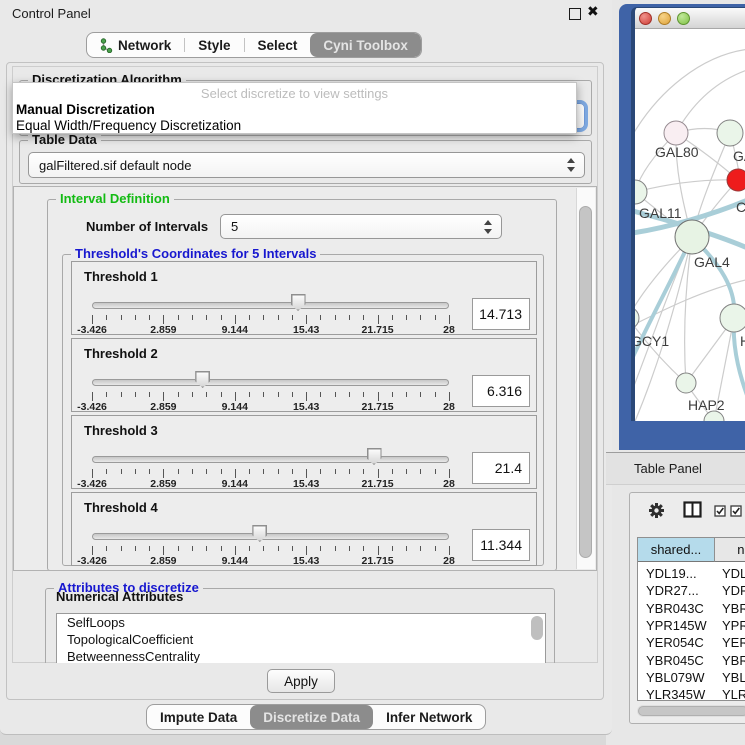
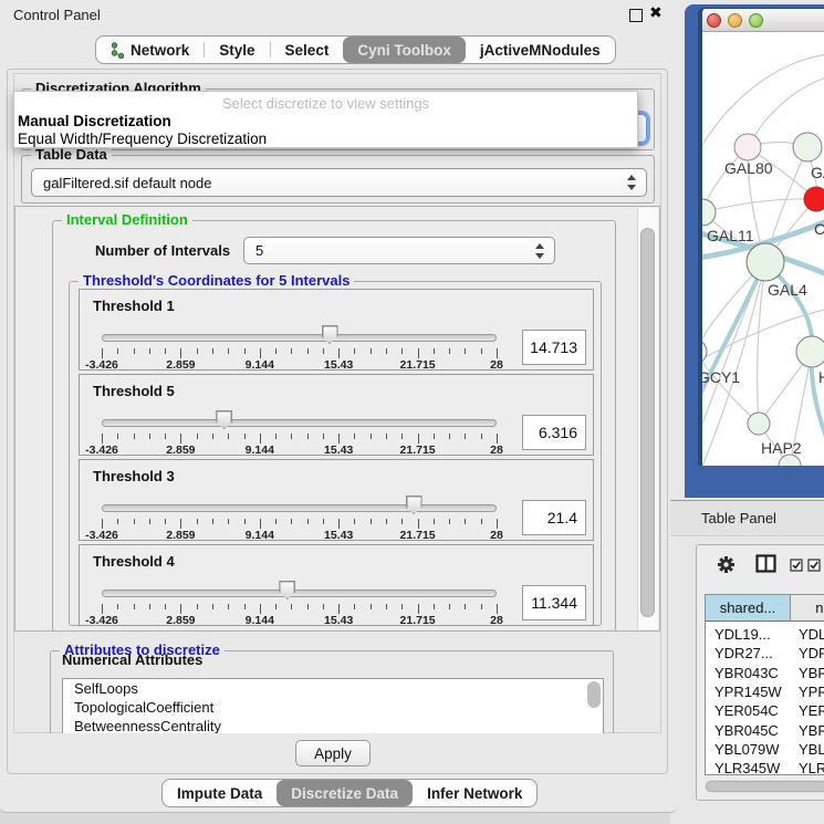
  Control Panel
  ✖
  Network
  Style
  Select
  Cyni Toolbox
+ jActiveMNodules
  Discretization Algorithm
  Table Data
  galFiltered.sif default node
  Select discretize to view settings
  Manual Discretization
  Equal Width/Frequency Discretization
  Interval Definition
  Number of Intervals
  5
  Threshold's Coordinates for 5 Intervals
  Threshold 1
  -3.426
  2.859
  9.144
  15.43
  21.715
  28
  14.713
- Threshold 2
+ Threshold 5
  -3.426
  2.859
  9.144
  15.43
  21.715
  28
  6.316
  Threshold 3
  -3.426
  2.859
  9.144
  15.43
  21.715
  28
  21.4
  Threshold 4
  -3.426
  2.859
  9.144
  15.43
  21.715
  28
  11.344
  Attributes to discretize
  Numerical Attributes
  SelfLoops
  TopologicalCoefficient
  BetweennessCentrality
  Apply
  Impute Data
  Discretize Data
  Infer Network
  GAL80
  C
  GAL11
  GAL4
  GCY1
  HAP2
  Table Panel
  shared...
  YDL19...
  YDL
  YDR27...
  YBR043C
  YBR
  YPR145W
  YPR
  YER054C
  YER
  YBR045C
  YBR
  YBL079W
  YBL
  YLR345W
  YLR
